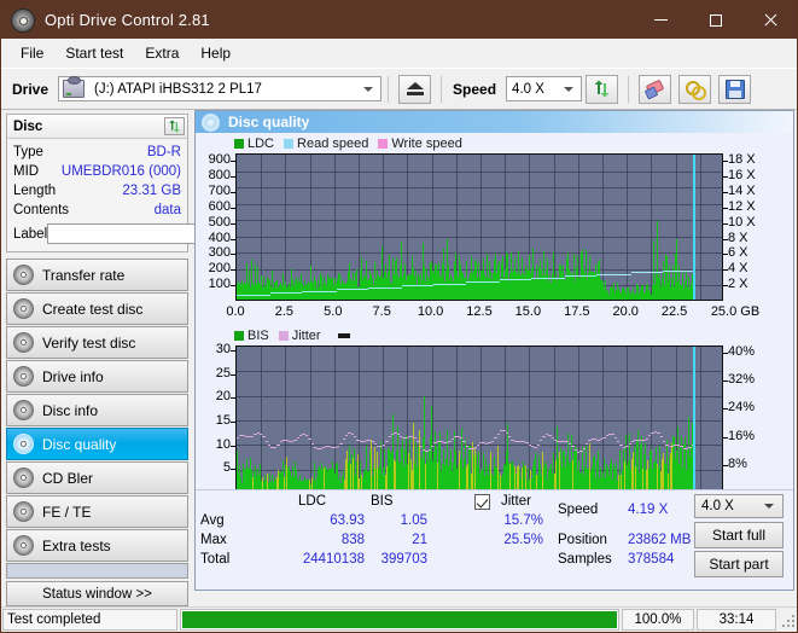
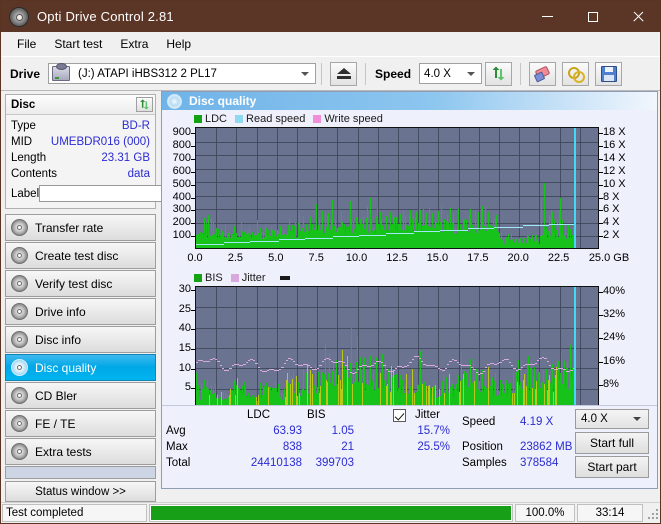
  Opti Drive Control 2.81
  File
  Start test
  Extra
  Help
  Drive
  (J:) ATAPI iHBS312 2 PL17
  Speed
  4.0 X
  Disc
  Type
  BD-R
  MID
  UMEBDR016 (000)
  Length
  23.31 GB
  Contents
  data
  Label
  Transfer rate
  Create test disc
  Verify test disc
  Drive info
  Disc info
  Disc quality
  CD Bler
  FE / TE
  Extra tests
  Status window >>
  Disc quality
  LDC
  Read speed
  Write speed
  100
  200
  300
  400
  500
  600
  700
  800
  900
  2 X
  4 X
  6 X
  8 X
  10 X
  12 X
  14 X
  16 X
  18 X
  0.0
  2.5
  5.0
  7.5
  10.0
  12.5
  15.0
  17.5
  20.0
  22.5
  25.0 GB
  BIS
  Jitter
  5
  10
  15
- 20
+ 40
  25
  30
  8%
  16%
  24%
  32%
  40%
  LDC
  BIS
  Jitter
  Avg
  63.93
  1.05
  15.7%
  Max
  838
  21
  25.5%
  Total
  24410138
  399703
  Speed
  4.19 X
  Position
  23862 MB
  Samples
  378584
  4.0 X
  Start full
  Start part
  Test completed
  100.0%
  33:14
